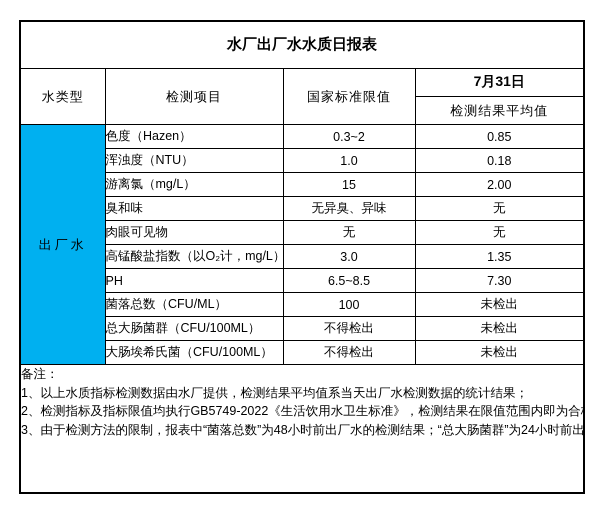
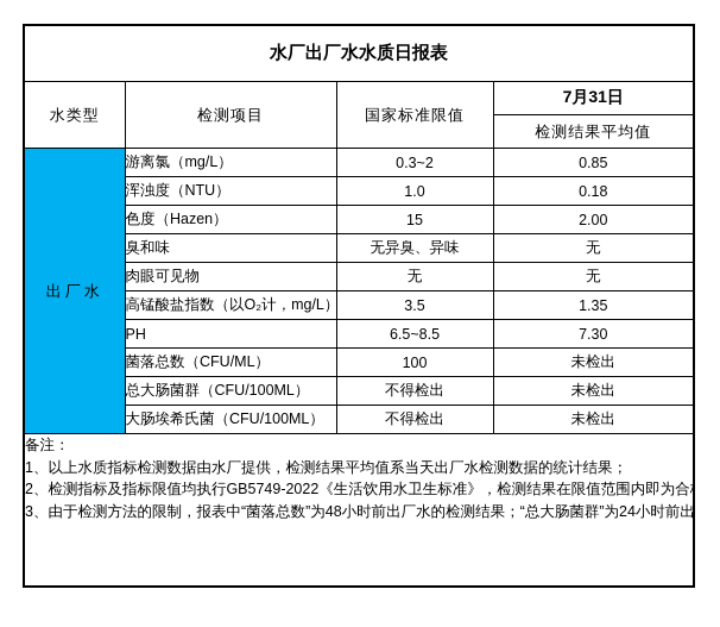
  水厂出厂水水质日报表
  水类型	检测项目	国家标准限值	7月31日
  检测结果平均值
- 出厂水	色度（Hazen）	0.3~2	0.85
+ 出厂水	游离氯（mg/L）	0.3~2	0.85
  浑浊度（NTU）	1.0	0.18
- 游离氯（mg/L）	15	2.00
+ 色度（Hazen）	15	2.00
  臭和味	无异臭、异味	无
  肉眼可见物	无	无
- 高锰酸盐指数（以O₂计，mg/L）	3.0	1.35
+ 高锰酸盐指数（以O₂计，mg/L）	3.5	1.35
  PH	6.5~8.5	7.30
  菌落总数（CFU/ML）	100	未检出
  总大肠菌群（CFU/100ML）	不得检出	未检出
  大肠埃希氏菌（CFU/100ML）	不得检出	未检出
  备注： 1、以上水质指标检测数据由水厂提供，检测结果平均值系当天出厂水检测数据的统计结果； 2、检测指标及指标限值均执行GB5749-2022《生活饮用水卫生标准》，检测结果在限值范围内即为合 3、由于检测方法的限制，报表中“菌落总数”为48小时前出厂水的检测结果；“总大肠菌群”为24小时前出
